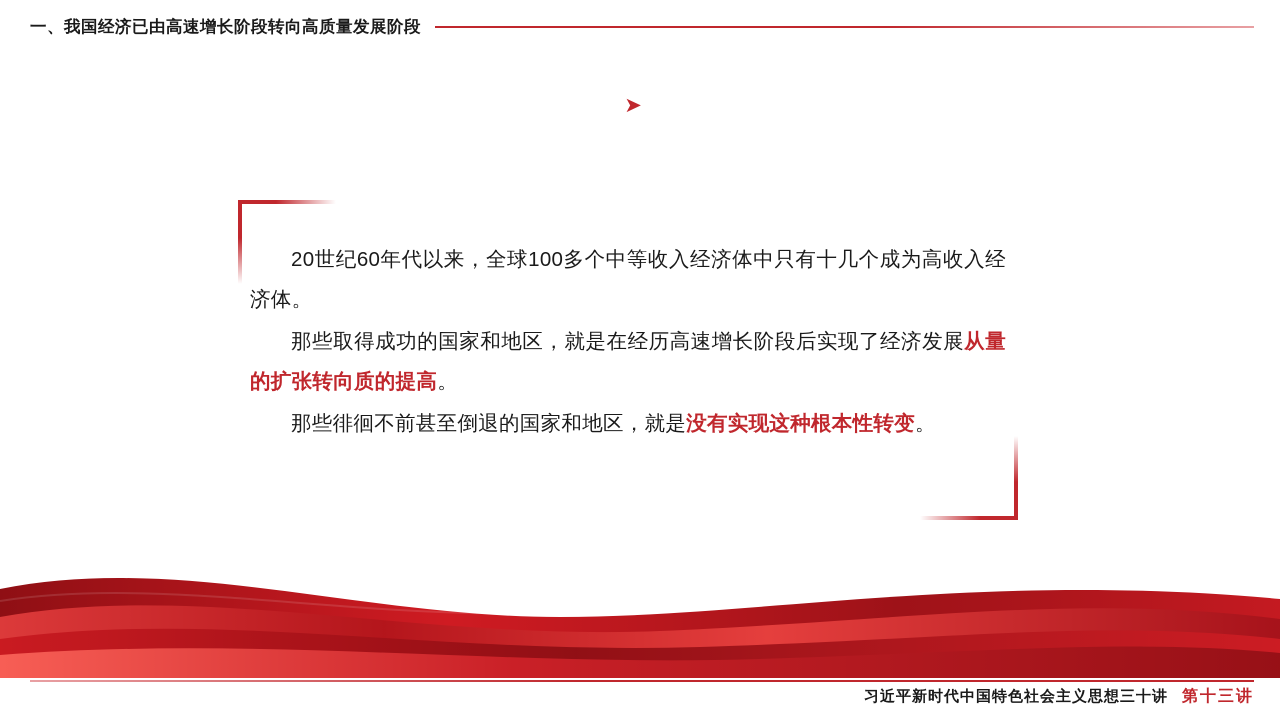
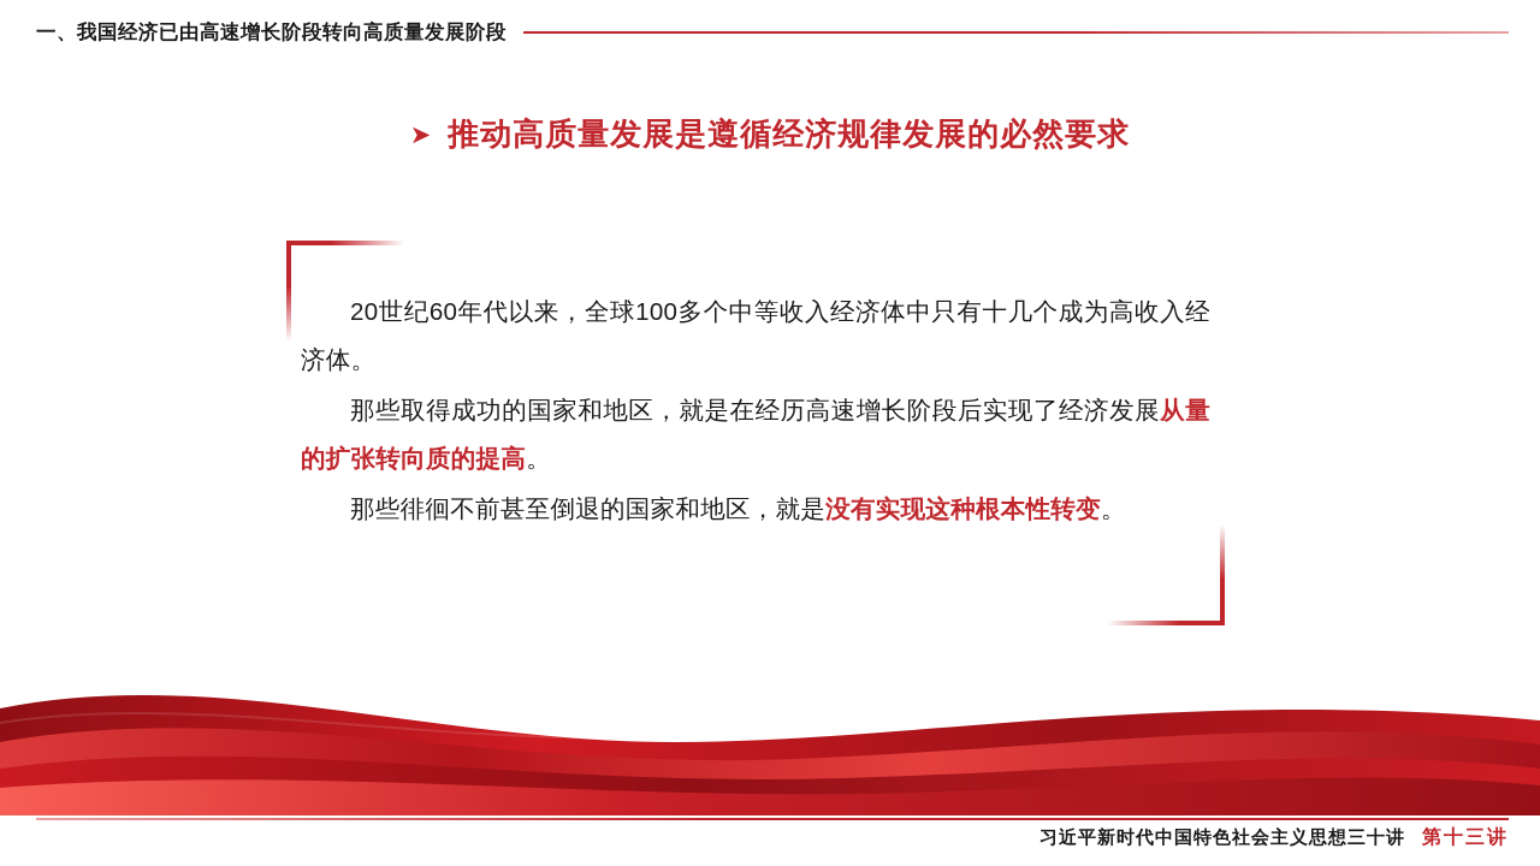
  一、我国经济已由高速增长阶段转向高质量发展阶段
  ➤
+ 推动高质量发展是遵循经济规律发展的必然要求
  20世纪60年代以来，全球100多个中等收入经济体中只有十几个成为高收入经济体。
  那些取得成功的国家和地区，就是在经历高速增长阶段后实现了经济发展从量的扩张转向质的提高。
  那些徘徊不前甚至倒退的国家和地区，就是没有实现这种根本性转变。
  习近平新时代中国特色社会主义思想三十讲
  第十三讲
